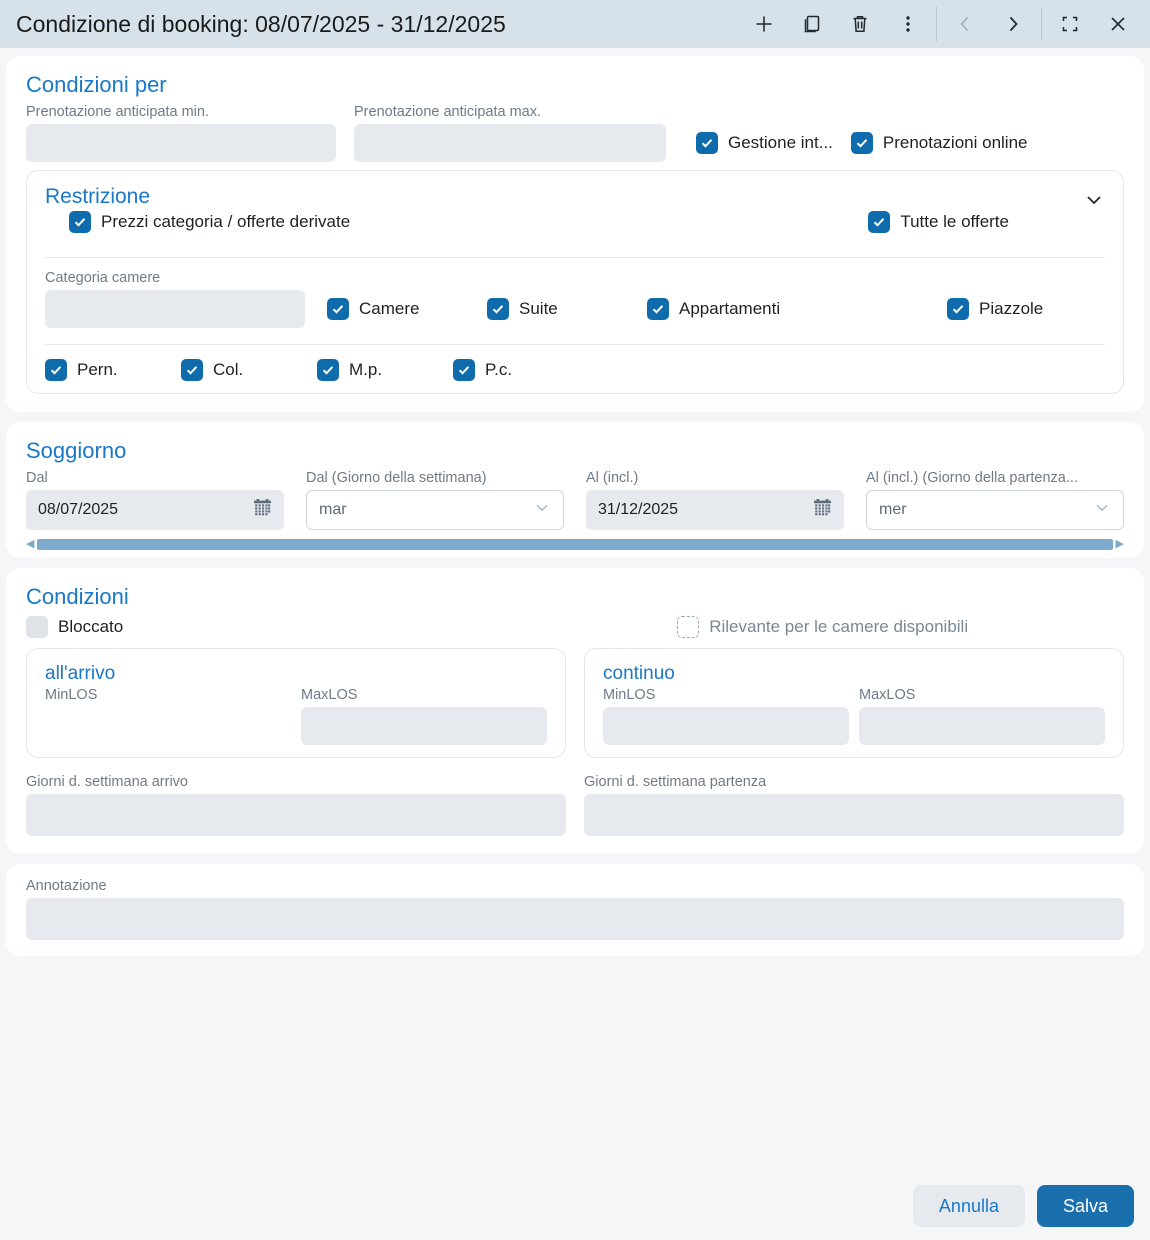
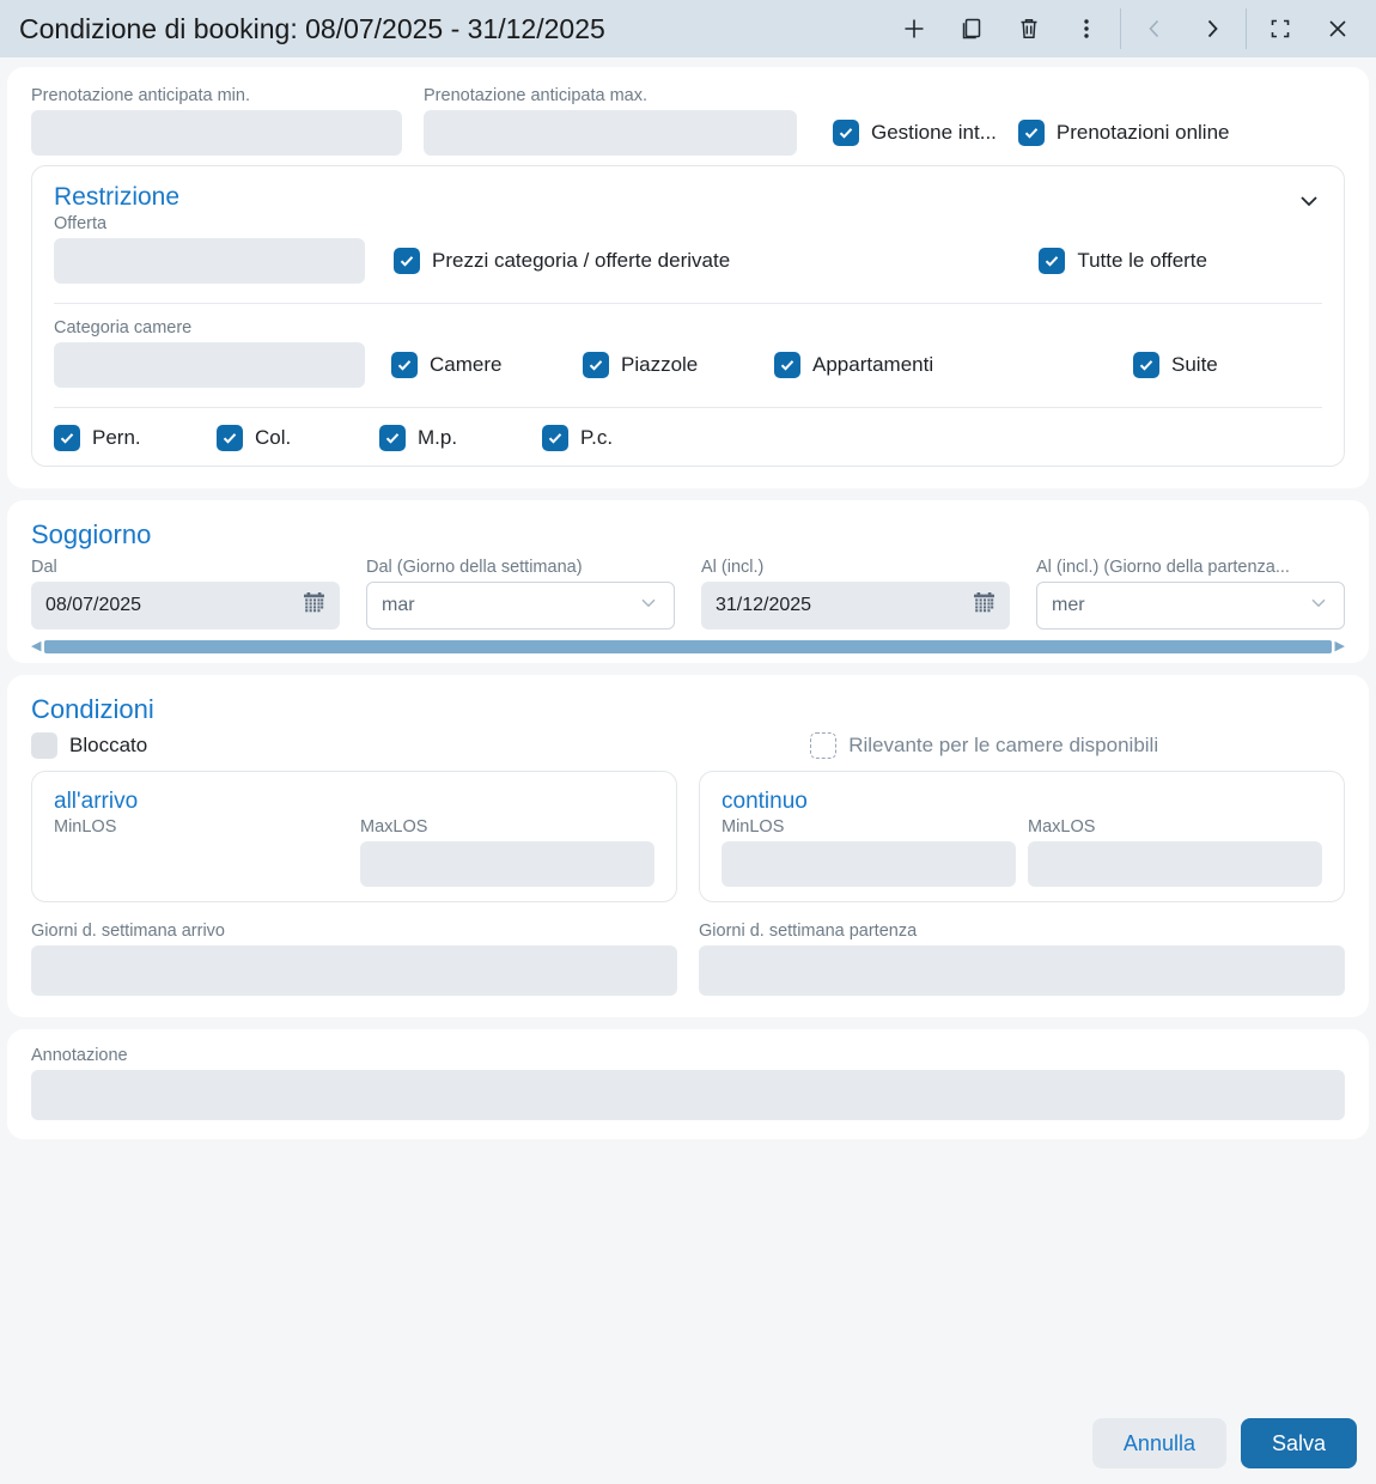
  Condizione di booking: 08/07/2025 - 31/12/2025
- Condizioni per
  Prenotazione anticipata min.
  Prenotazione anticipata max.
  Gestione int...
  Prenotazioni online
  Restrizione
+ Offerta
  Prezzi categoria / offerte derivate
  Tutte le offerte
  Categoria camere
  Camere
- Suite
+ Piazzole
  Appartamenti
- Piazzole
+ Suite
  Pern.
  Col.
  M.p.
  P.c.
  Soggiorno
  Dal
  08/07/2025
  Dal (Giorno della settimana)
  mar
  Al (incl.)
  31/12/2025
  Al (incl.) (Giorno della partenza...
  mer
  ◀
  ▶
  Condizioni
  Bloccato
  Rilevante per le camere disponibili
  all'arrivo
  MinLOS
  MaxLOS
  continuo
  MinLOS
  MaxLOS
  Giorni d. settimana arrivo
  Giorni d. settimana partenza
  Annotazione
  Annulla
  Salva
